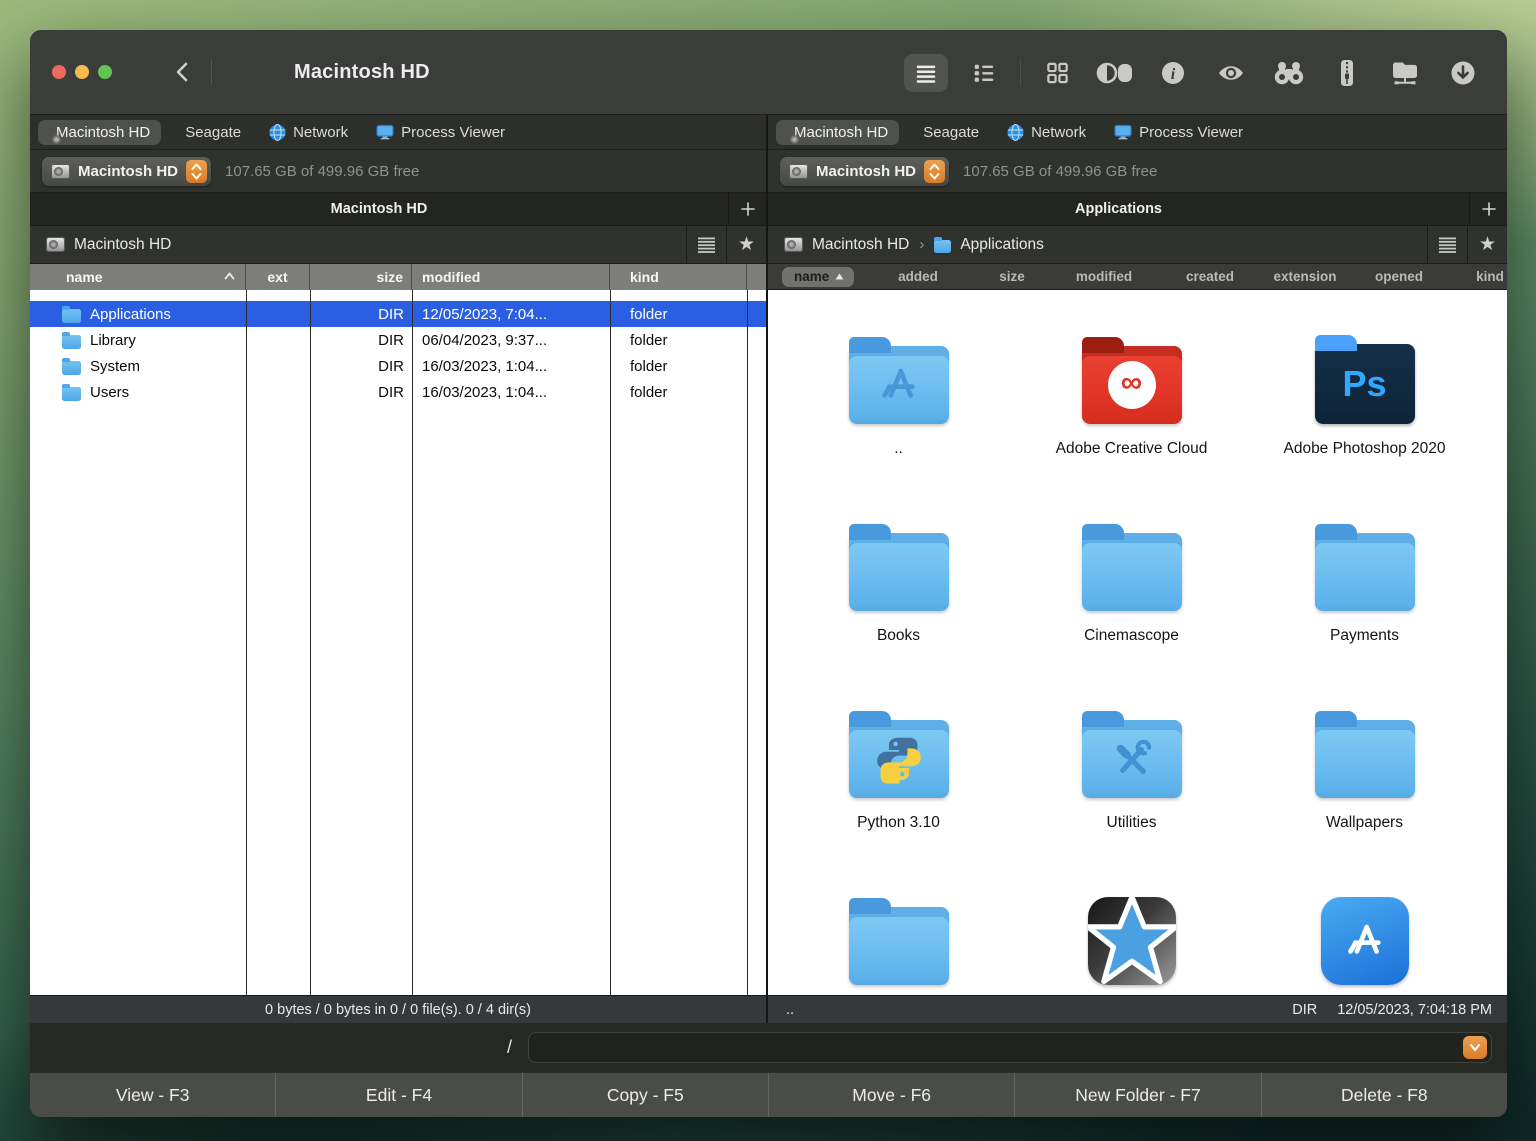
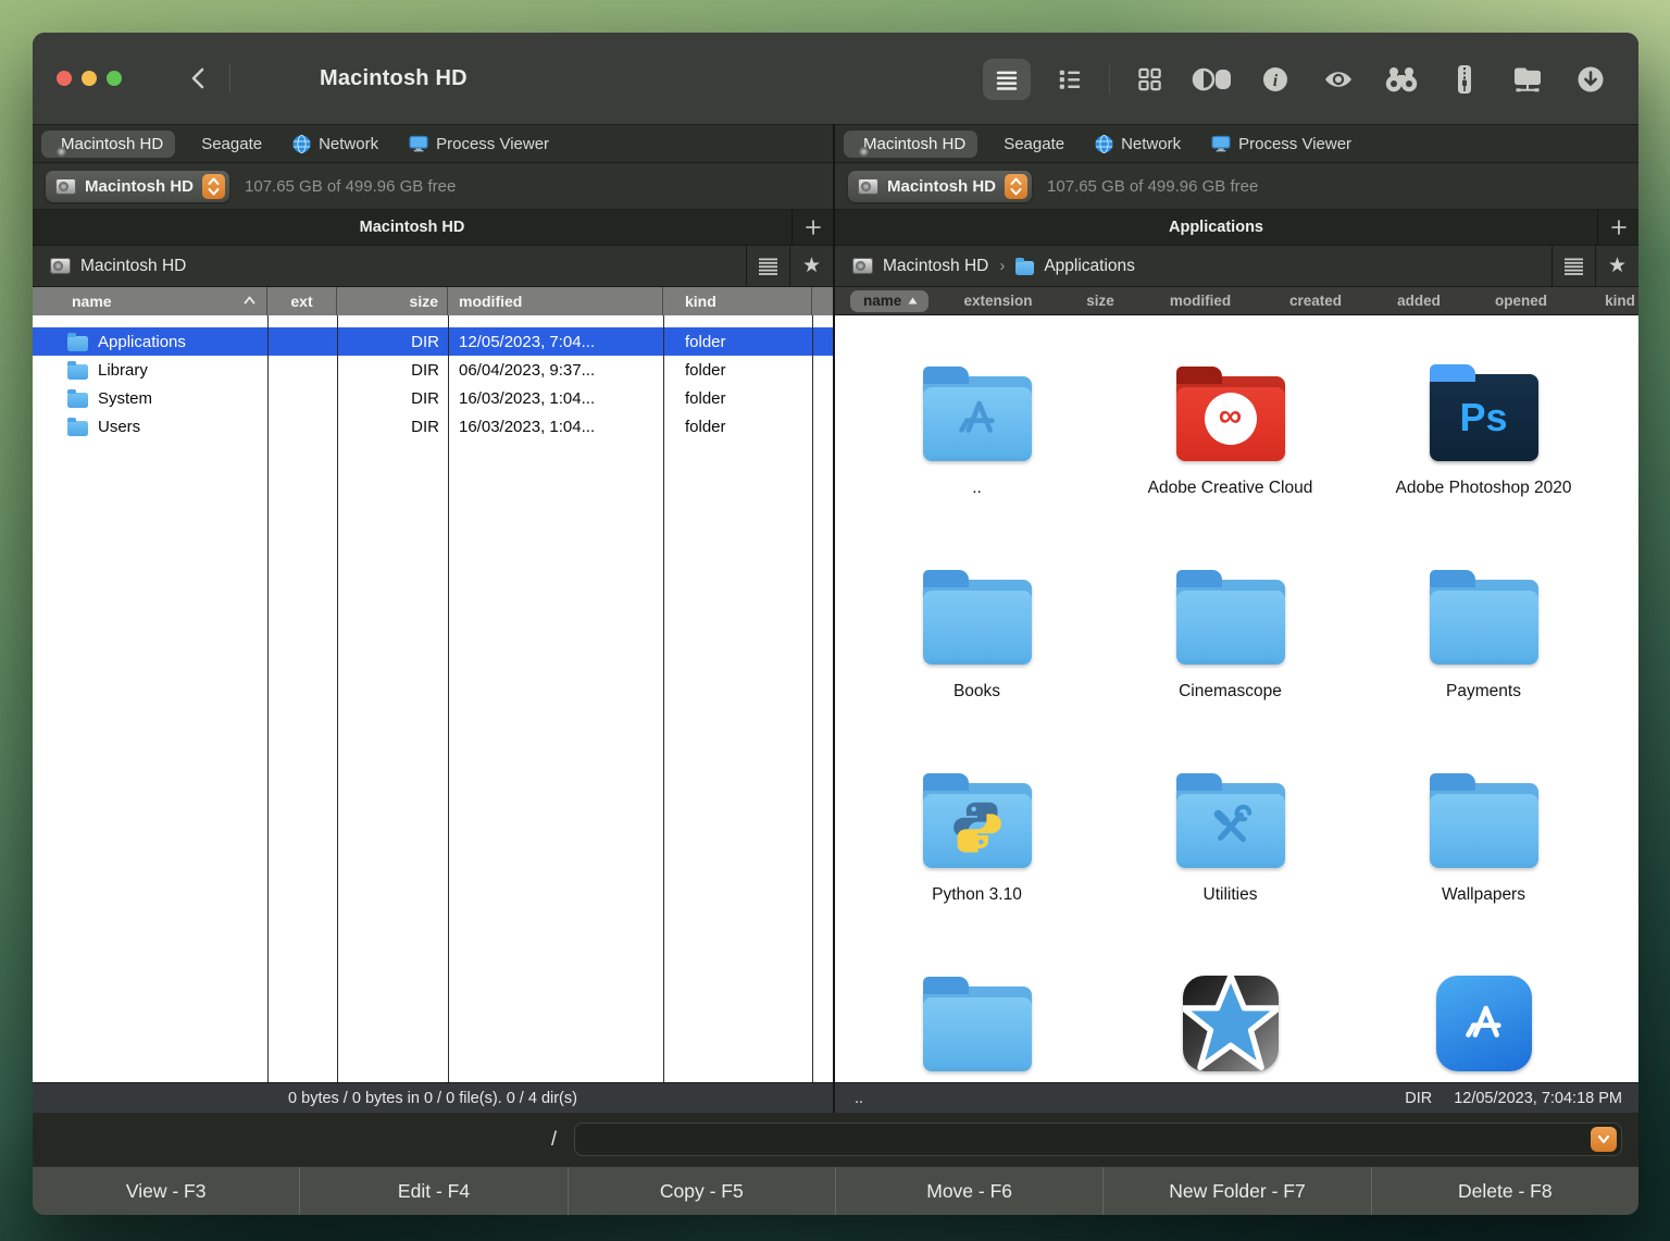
  Macintosh HD
  i
  Macintosh HD
  Seagate
  Network
  Process Viewer
  Macintosh HD
  107.65 GB of 499.96 GB free
  Macintosh HD
  Macintosh HD
  ★
  name
  ext
  size
  modified
  kind
  Applications
  DIR
  12/05/2023, 7:04...
  folder
  Library
  DIR
  06/04/2023, 9:37...
  folder
  System
  DIR
  16/03/2023, 1:04...
  folder
  Users
  DIR
  16/03/2023, 1:04...
  folder
  0 bytes / 0 bytes in 0 / 0 file(s). 0 / 4 dir(s)
  Macintosh HD
  Seagate
  Network
  Process Viewer
  Macintosh HD
  107.65 GB of 499.96 GB free
  Applications
  Macintosh HD
  ›
  Applications
  ★
  name
- added
+ extension
  size
  modified
  created
- extension
+ added
  opened
  kind
  ..
  ∞
  Adobe Creative Cloud
  Ps
  Adobe Photoshop 2020
  Books
  Cinemascope
  Payments
  Python 3.10
  Utilities
  Wallpapers
  ..
  DIR
  12/05/2023, 7:04:18 PM
  /
  View - F3
  Edit - F4
  Copy - F5
  Move - F6
  New Folder - F7
  Delete - F8
